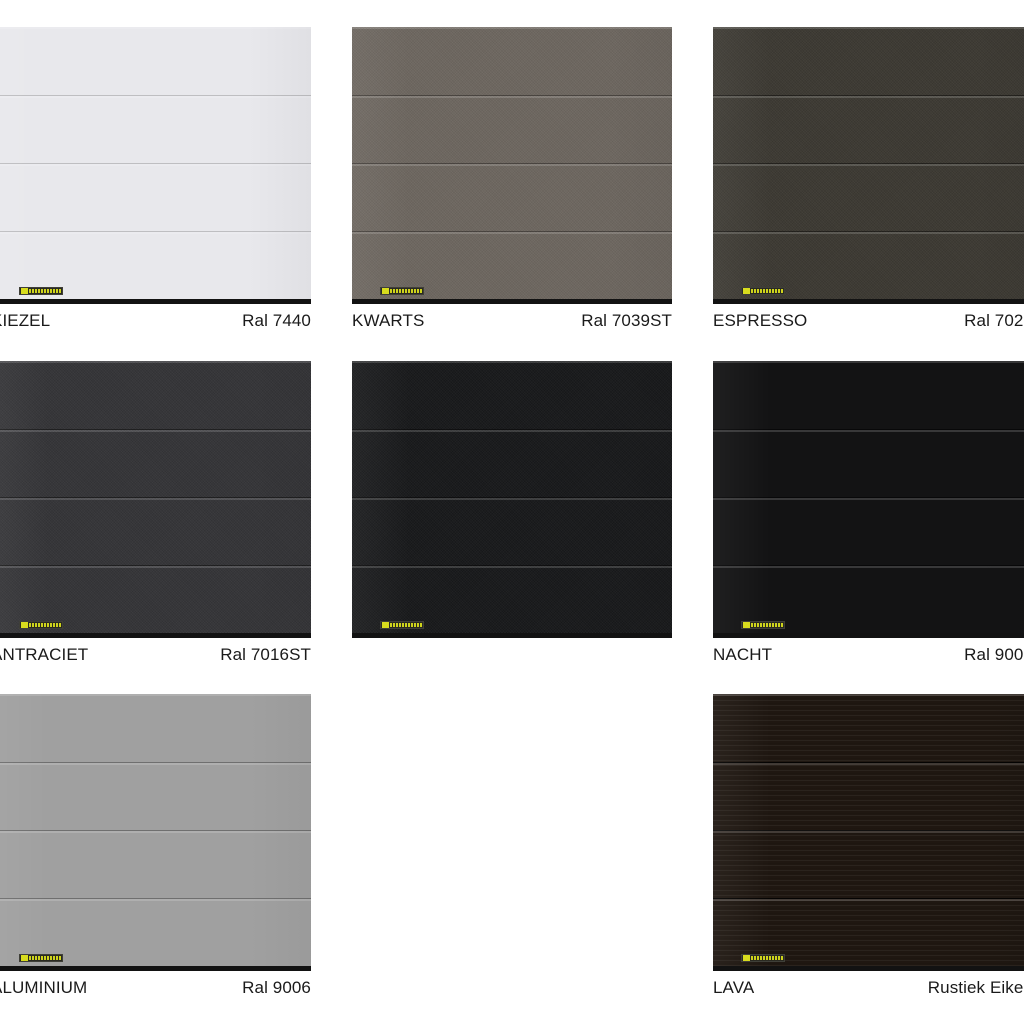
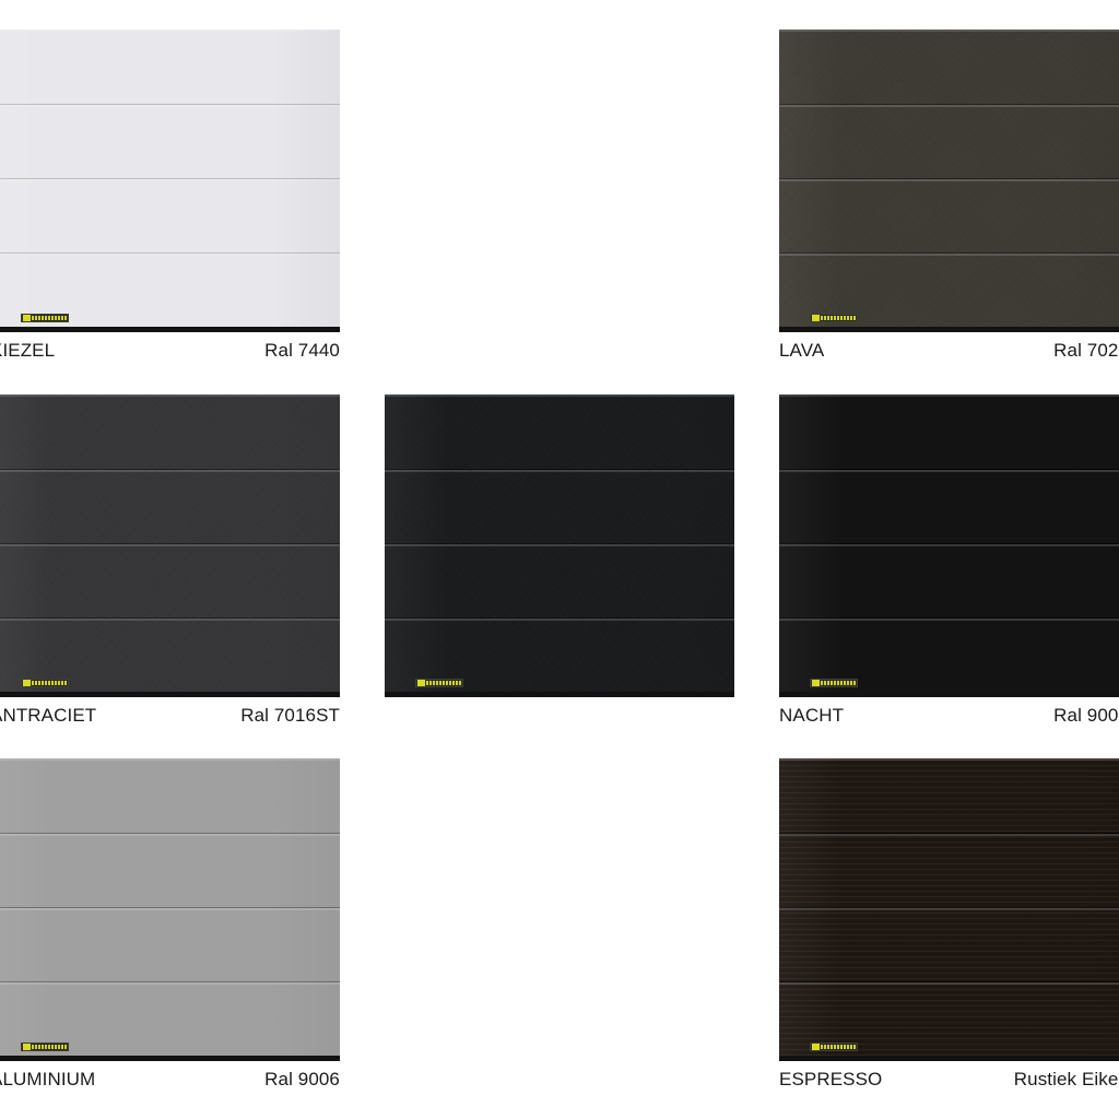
  IEZEL
  Ral 7440
- KWARTS
- Ral 7039ST
- ESPRESSO
+ LAVA
  Ral 702
  NTRACIET
  Ral 7016ST
  NACHT
  Ral 900
  LUMINIUM
  Ral 9006
- LAVA
+ ESPRESSO
  Rustiek Eike
